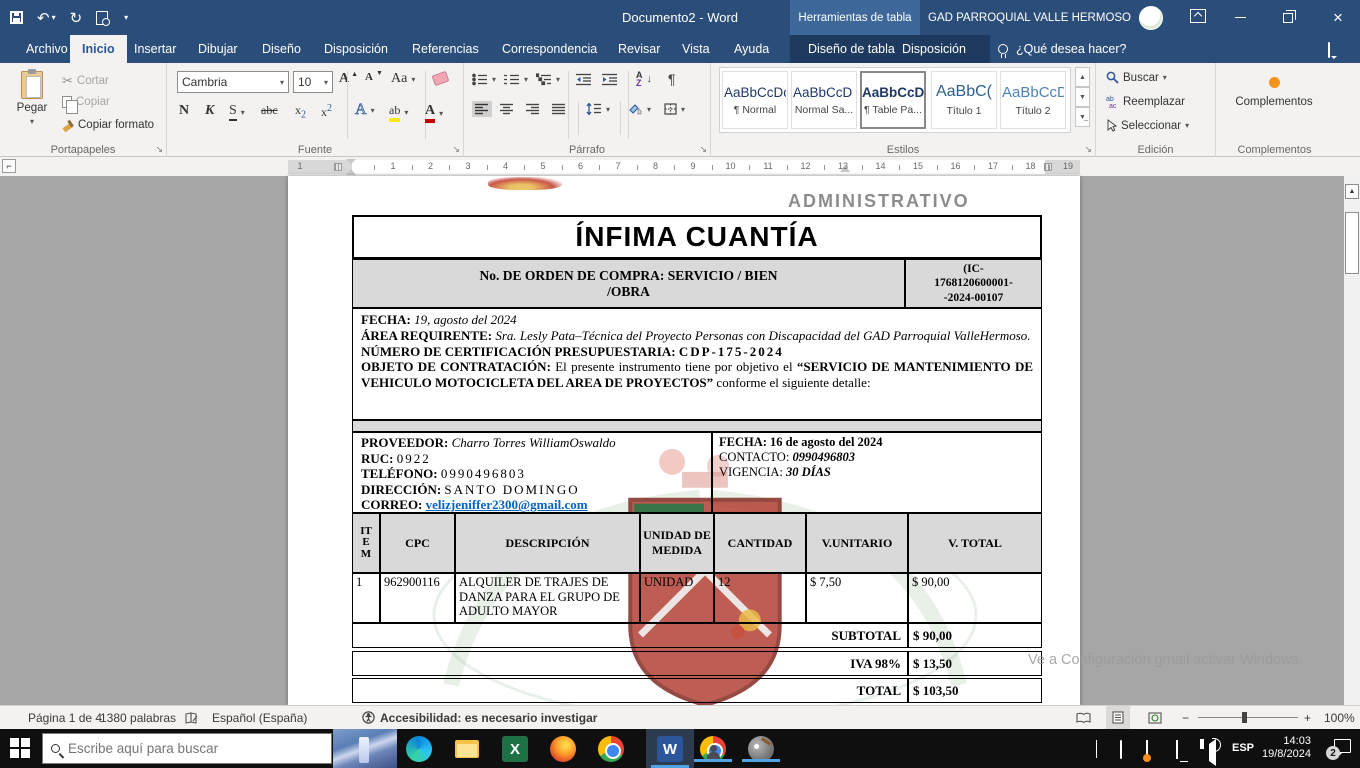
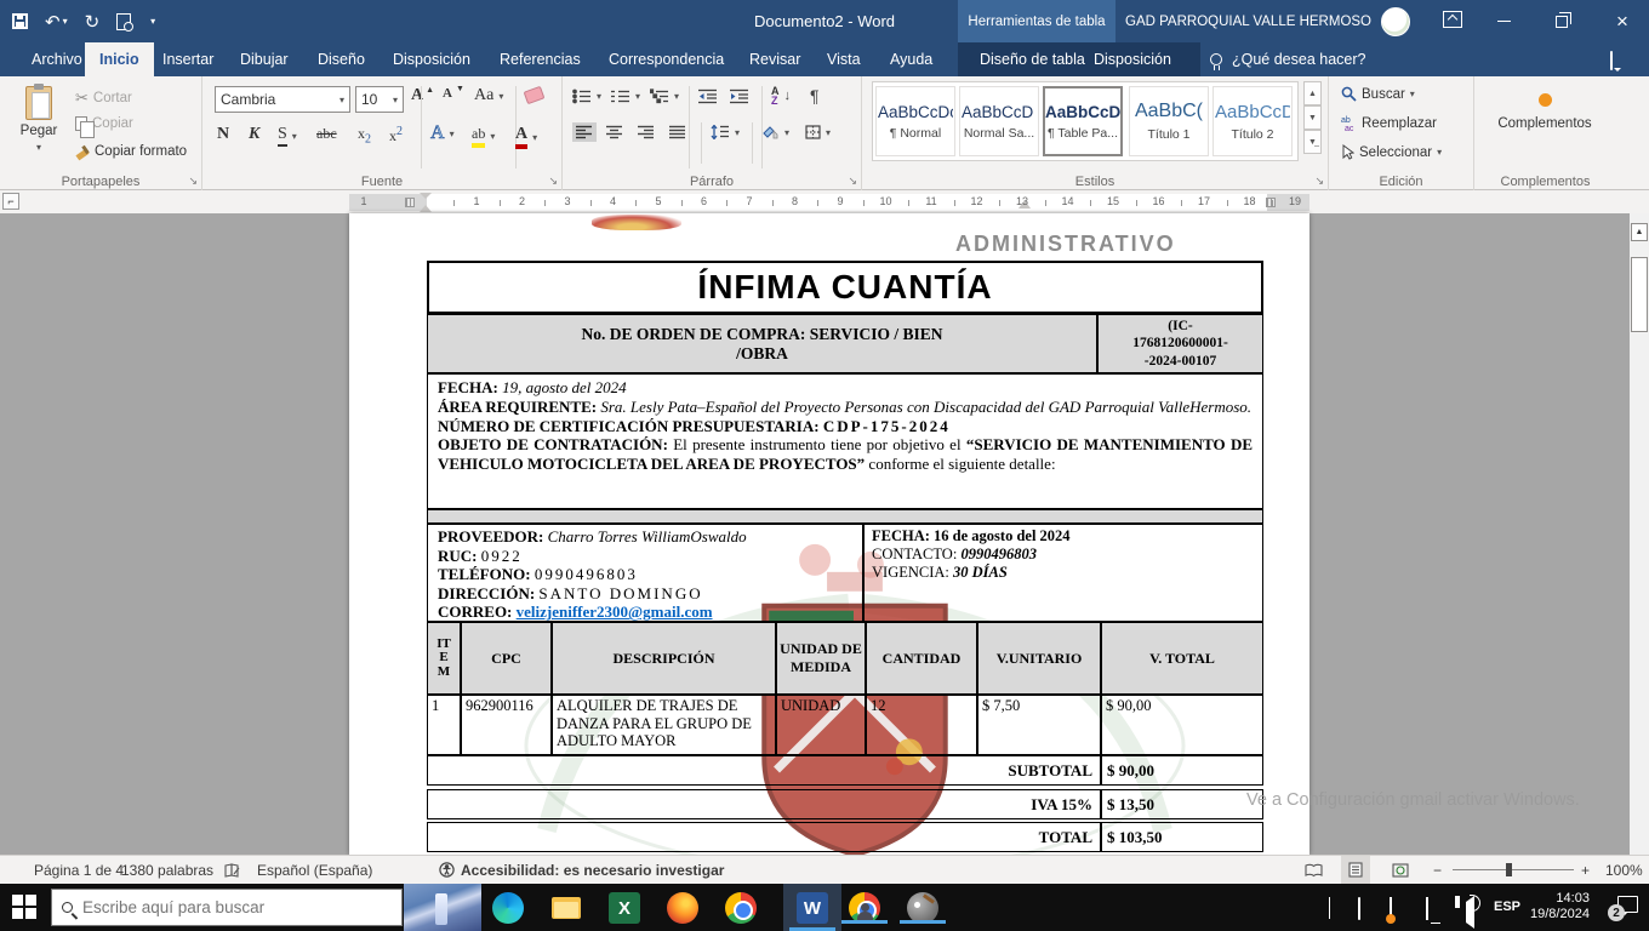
  ↶
  ▾
  ↻
  ▾
  Documento2 - Word
  Herramientas de tabla
  GAD PARROQUIAL VALLE HERMOSO
  ×
  Archivo
  Inicio
  Insertar
  Dibujar
  Diseño
  Disposición
  Referencias
  Correspondencia
  Revisar
  Vista
  Ayuda
  Diseño de tabla
  Disposición
  ¿Qué desea hacer?
  Pegar
  ▾
  ✂
  Cortar
  Copiar
  Copiar formato
  Portapapeles
  ↘
  Cambria
  ▾
  10
  ▾
  A
  A
  Aa
  ▾
  N
  K
  S
  ▾
  abc
  x2
  x2
  A
  ▾
  ab
  ▾
  A
  ▾
  Fuente
  ↘
  ▾
  ▾
  ▾
  A
  Z
  ↓
  ¶
  ▾
  ▾
  ▾
  Párrafo
  ↘
  AaBbCcD
  ¶ Normal
  AaBbCcD
  Normal Sa...
  AaBbCcD
  ¶ Table Pa...
  AaBbC(
  Título 1
  AaBbCcD
  Título 2
  Estilos
  ↘
  Buscar
  ▾
  Reemplazar
  Seleccionar
  ▾
  Edición
  Complementos
  Complementos
  ⌐
  1
  1
  2
  3
  4
  5
  6
  7
  8
  9
  10
  11
  12
  13
  14
  15
  16
  17
  18
  19
  ADMINISTRATIVO
  ÍNFIMA CUANTÍA
  No. DE ORDEN DE COMPRA: SERVICIO / BIEN
  /OBRA
  (IC-
  1768120600001-
  -2024-00107
  FECHA: 19, agosto del 2024
- ÁREA REQUIRENTE: Sra. Lesly Pata–Técnica del Proyecto Personas con Discapacidad del GAD Parroquial ValleHermoso.
+ ÁREA REQUIRENTE: Sra. Lesly Pata–Español del Proyecto Personas con Discapacidad del GAD Parroquial ValleHermoso.
  NÚMERO DE CERTIFICACIÓN PRESUPUESTARIA: CDP-175-2024
  OBJETO DE CONTRATACIÓN: El presente instrumento tiene por objetivo el “SERVICIO DE MANTENIMIENTO DE VEHICULO MOTOCICLETA DEL AREA DE PROYECTOS” conforme el siguiente detalle:
  PROVEEDOR: Charro Torres WilliamOswaldo
  RUC: 0922
  TELÉFONO: 0990496803
  DIRECCIÓN: SANTO DOMINGO
  CORREO: velizjeniffer2300@gmail.com
  FECHA: 16 de agosto del 2024
  CONTACTO: 0990496803
  VIGENCIA: 30 DÍAS
  ITEM
  CPC
  DESCRIPCIÓN
  UNIDAD DE MEDIDA
  CANTIDAD
  V.UNITARIO
  V. TOTAL
  1
  962900116
  ALQUILER DE TRAJES DE DANZA PARA EL GRUPO DE ADULTO MAYOR
  UNIDAD
  12
  $ 7,50
  $ 90,00
  SUBTOTAL
  $ 90,00
- IVA 98%
+ IVA 15%
  $ 13,50
  TOTAL
  $ 103,50
  Ve a Configuración gmail activar Windows.
  Página 1 de 4
  1380 palabras
  Español (España)
  Accesibilidad: es necesario investigar
  −
  +
  100%
  Escribe aquí para buscar
  X
  W
  ESP
  14:03
  19/8/2024
  2
